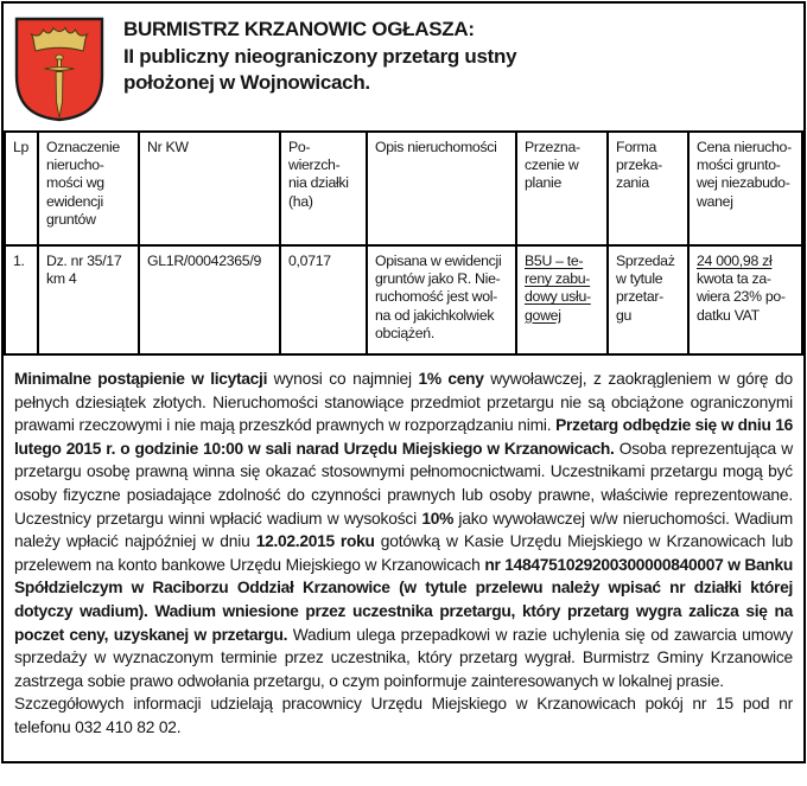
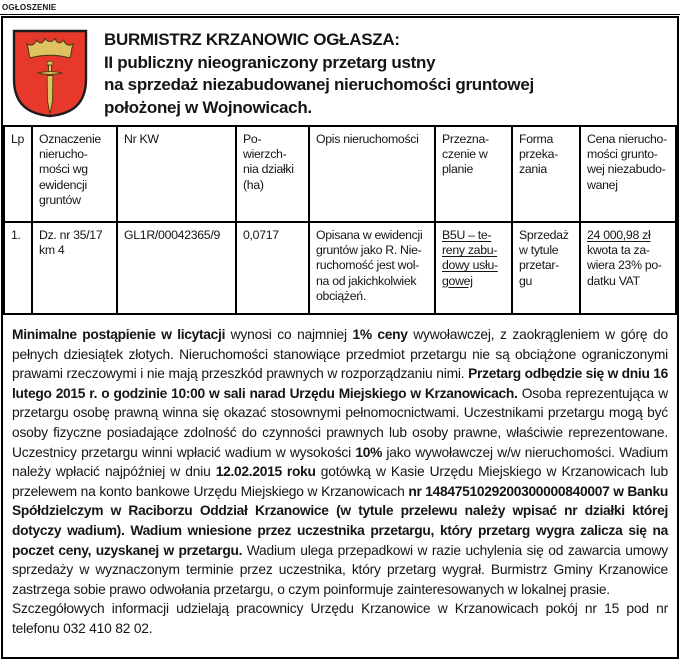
+ OGŁOSZENIE
  BURMISTRZ KRZANOWIC OGŁASZA:
  II publiczny nieograniczony przetarg ustny
+ na sprzedaż niezabudowanej nieruchomości gruntowej
  położonej w Wojnowicach.
  Lp	Oznaczenie nierucho- mości wg ewidencji gruntów	Nr KW	Po- wierzch- nia działki (ha)	Opis nieruchomości	Przezna- czenie w planie	Forma przeka- zania	Cena nierucho- mości grunto- wej niezabudo- wanej
  1.	Dz. nr 35/17 km 4	GL1R/00042365/9	0,0717	Opisana w ewidencji gruntów jako R. Nie- ruchomość jest wol- na od jakichkolwiek obciążeń.	B5U – te- reny zabu- dowy usłu- gowej	Sprzedaż w tytule przetar- gu	24 000,98 zł kwota ta za- wiera 23% po- datku VAT
  Minimalne postąpienie w licytacji wynosi co najmniej 1% ceny wywoławczej, z zaokrągleniem w górę do pełnych dziesiątek złotych. Nieruchomości stanowiące przedmiot przetargu nie są obciążone ograniczonymi prawami rzeczowymi i nie mają przeszkód prawnych w rozporządzaniu nimi. Przetarg odbędzie się w dniu 16 lutego 2015 r. o godzinie 10:00 w sali narad Urzędu Miejskiego w Krzanowicach. Osoba reprezentująca w przetargu osobę prawną winna się okazać stosownymi pełnomocnictwami. Uczestnikami przetargu mogą być osoby fizyczne posiadające zdolność do czynności prawnych lub osoby prawne, właściwie reprezentowane. Uczestnicy przetargu winni wpłacić wadium w wysokości 10% jako wywoławczej w/w nieruchomości. Wadium należy wpłacić najpóźniej w dniu 12.02.2015 roku gotówką w Kasie Urzędu Miejskiego w Krzanowicach lub przelewem na konto bankowe Urzędu Miejskiego w Krzanowicach nr 1484751029200300000840007 w Banku Spółdzielczym w Raciborzu Oddział Krzanowice (w tytule przelewu należy wpisać nr działki której dotyczy wadium). Wadium wniesione przez uczestnika przetargu, który przetarg wygra zalicza się na poczet ceny, uzyskanej w przetargu. Wadium ulega przepadkowi w razie uchylenia się od zawarcia umowy sprzedaży w wyznaczonym terminie przez uczestnika, który przetarg wygrał. Burmistrz Gminy Krzanowice zastrzega sobie prawo odwołania przetargu, o czym poinformuje zainteresowanych w lokalnej prasie.
- Szczegółowych informacji udzielają pracownicy Urzędu Miejskiego w Krzanowicach pokój nr 15 pod nr telefonu 032 410 82 02.
+ Szczegółowych informacji udzielają pracownicy Urzędu Krzanowice w Krzanowicach pokój nr 15 pod nr telefonu 032 410 82 02.
